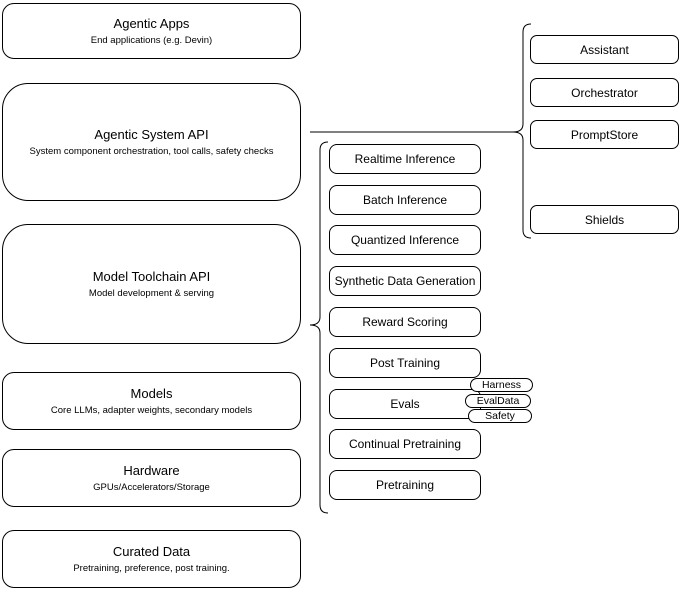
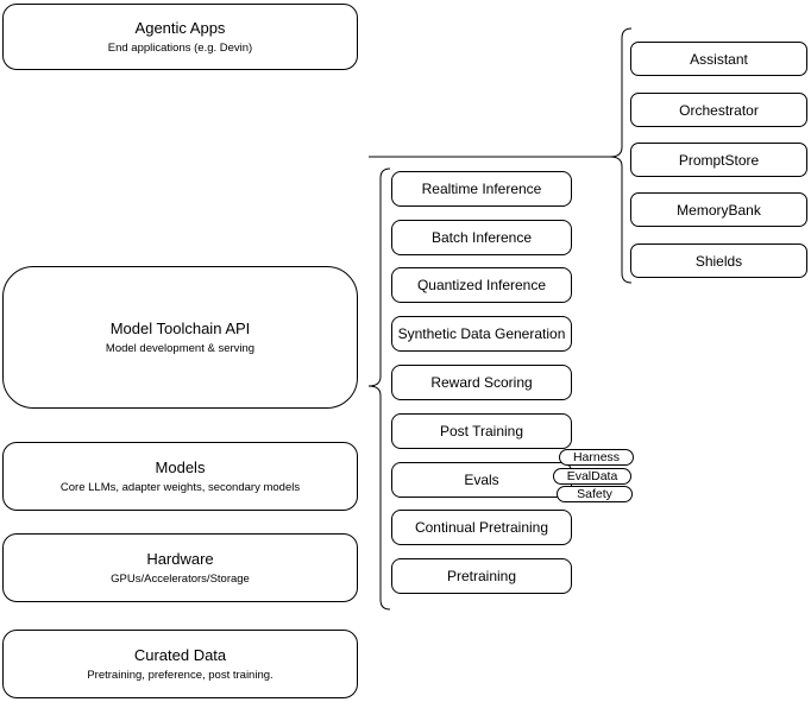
  Agentic Apps
  End applications (e.g. Devin)
- Agentic System API
- System component orchestration, tool calls, safety checks
  Model Toolchain API
  Model development & serving
  Models
  Core LLMs, adapter weights, secondary models
  Hardware
  GPUs/Accelerators/Storage
  Curated Data
  Pretraining, preference, post training.
  Realtime Inference
  Batch Inference
  Quantized Inference
  Synthetic Data Generation
  Reward Scoring
  Post Training
  Evals
  Continual Pretraining
  Pretraining
  Harness
  EvalData
  Safety
  Assistant
  Orchestrator
  PromptStore
+ MemoryBank
  Shields
